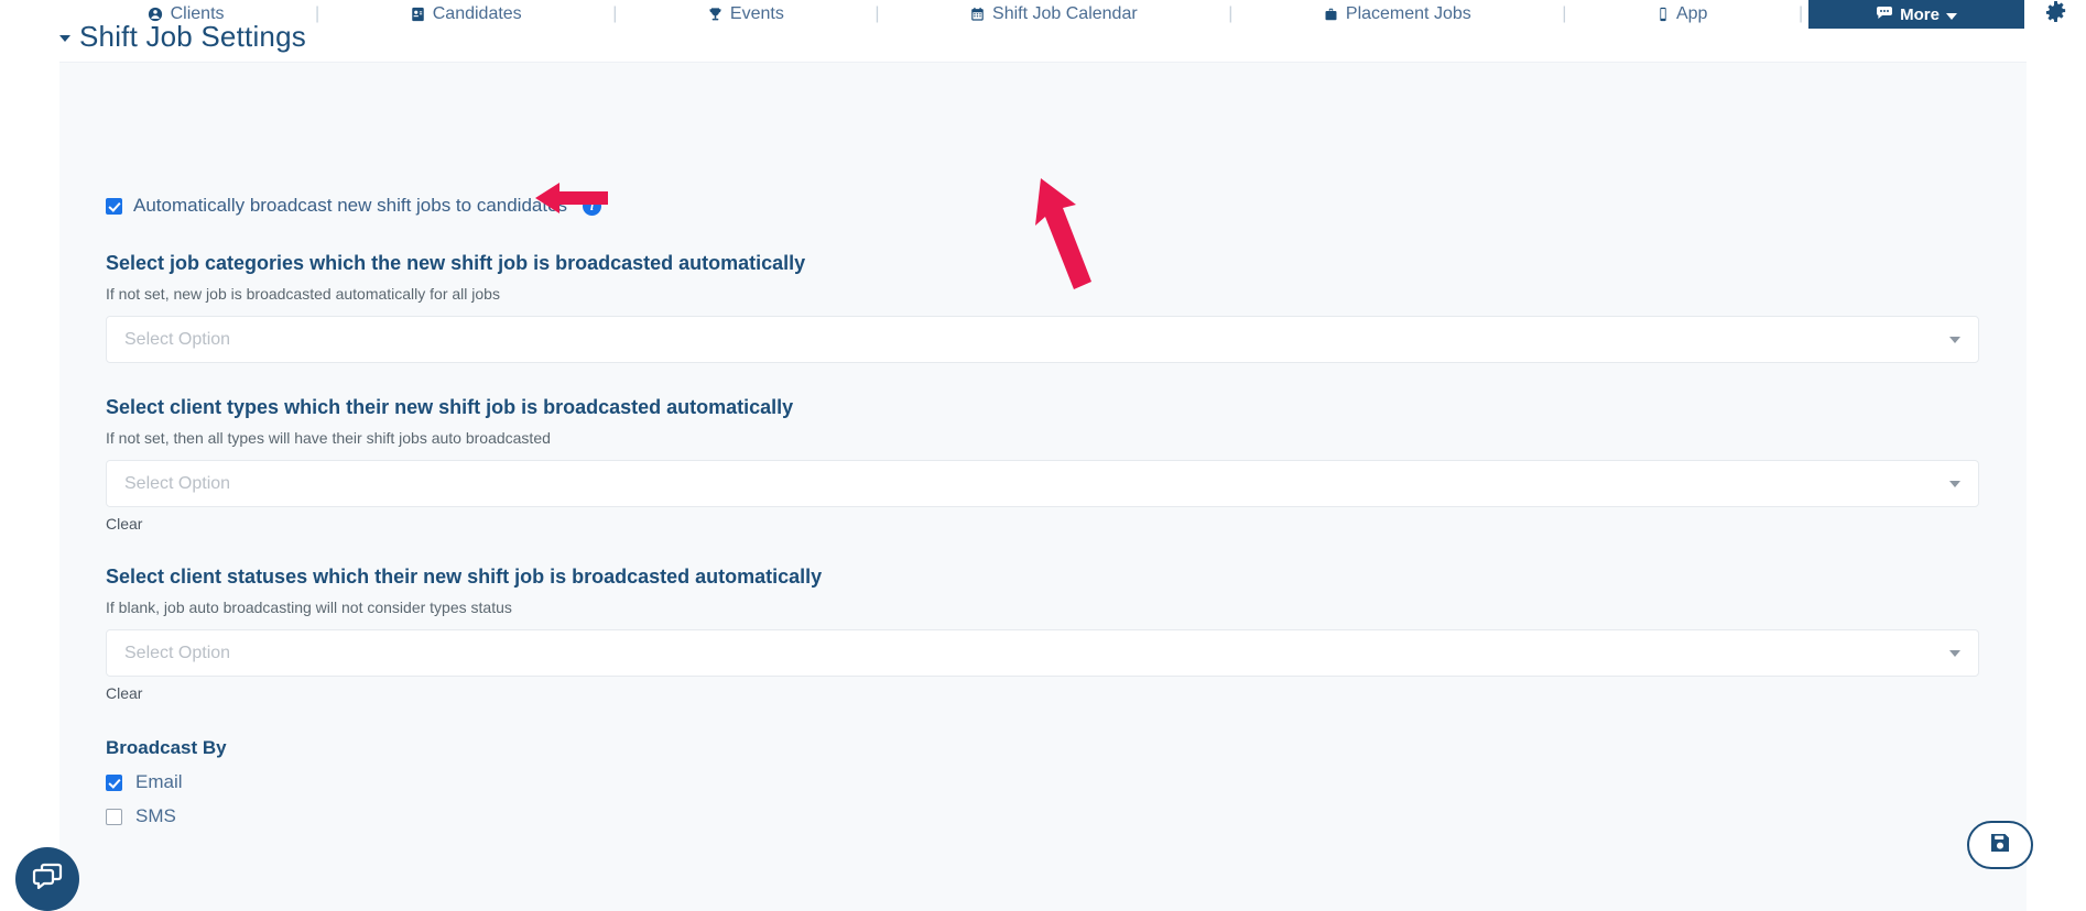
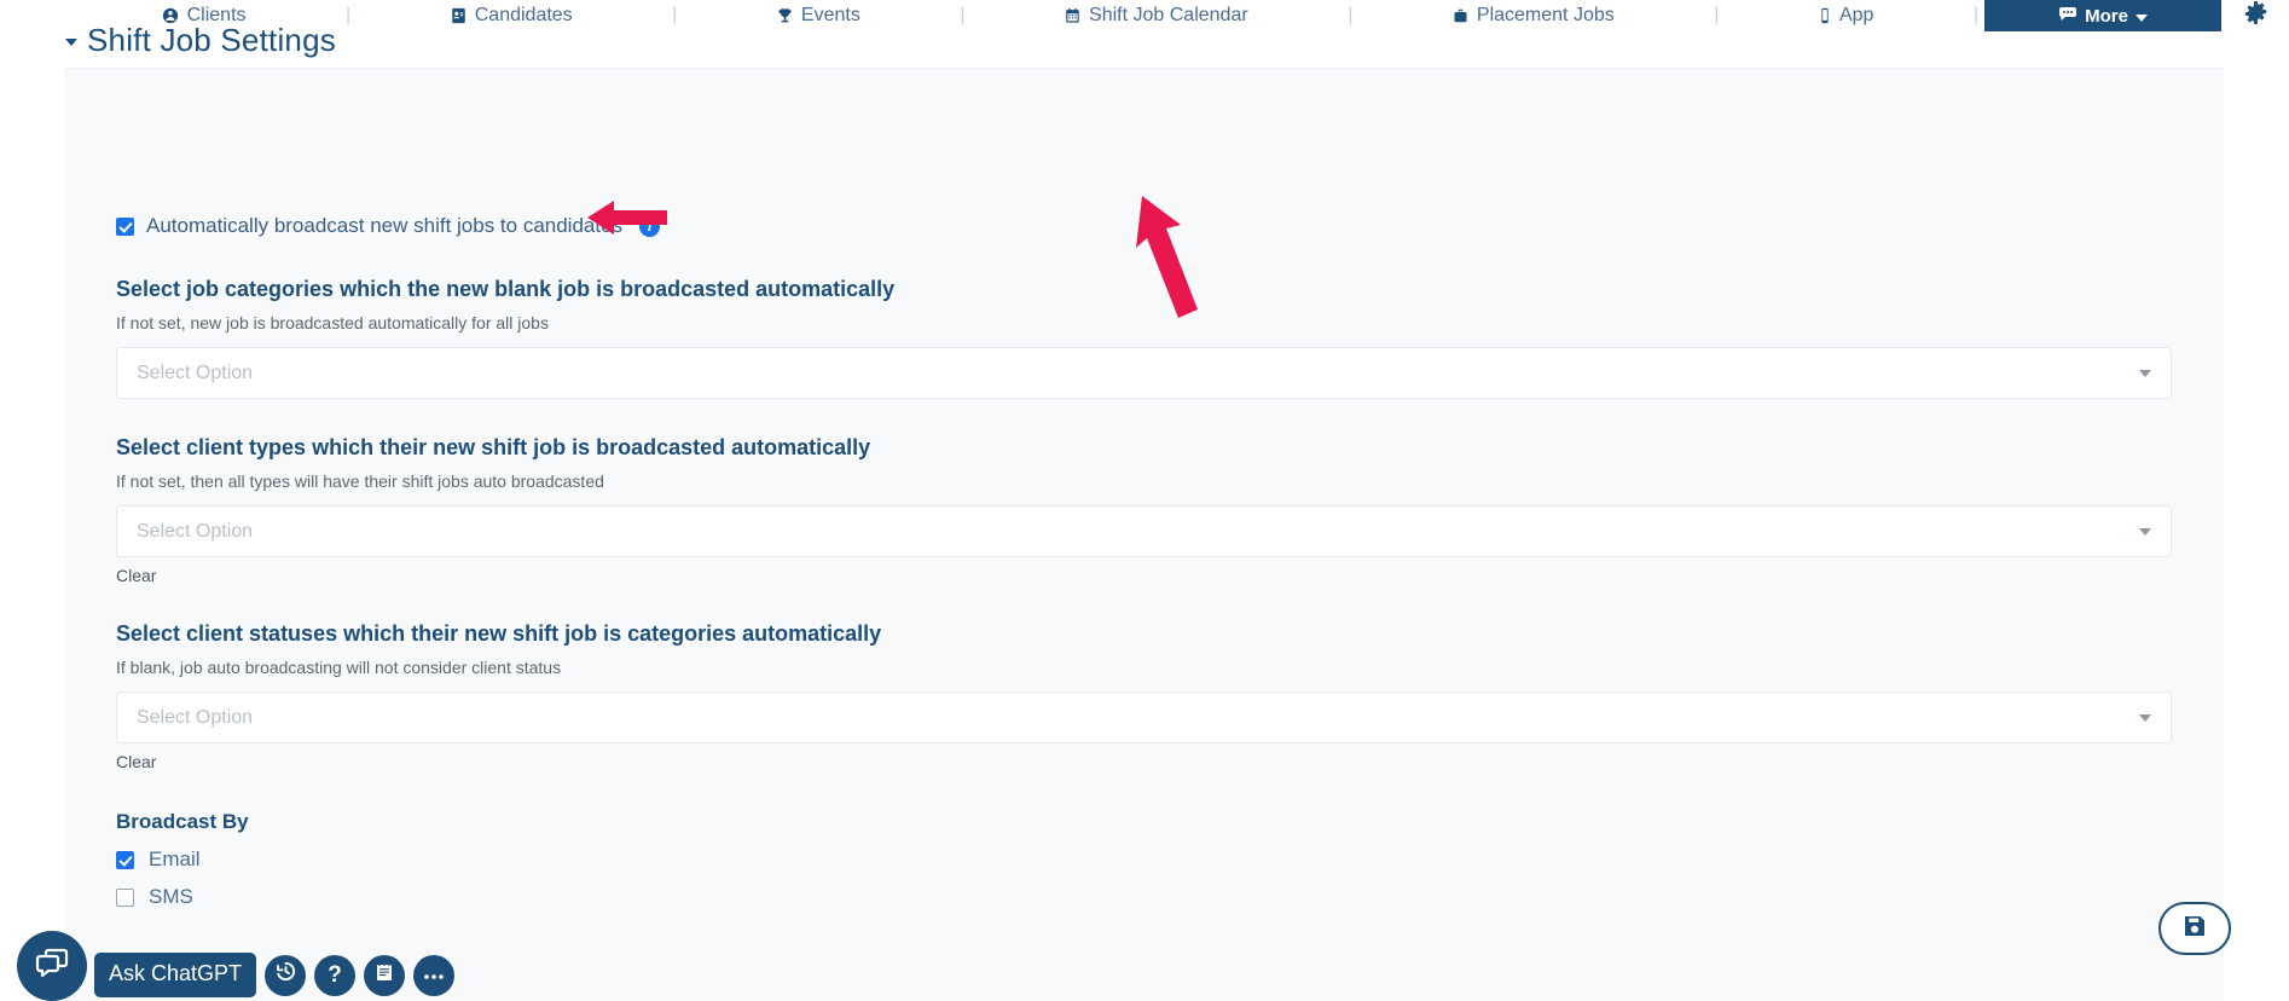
  Clients
  |
  Candidates
  |
  Events
  |
  Shift Job Calendar
  |
  Placement Jobs
  |
  App
  |
  More
  Shift Job Settings
  Automatically broadcast new shift jobs to candidats
  i
- Select job categories which the new shift job is broadcasted automatically
+ Select job categories which the new blank job is broadcasted automatically
  If not set, new job is broadcasted automatically for all jobs
  Select Option
  Select client types which their new shift job is broadcasted automatically
  If not set, then all types will have their shift jobs auto broadcasted
  Select Option
  Clear
- Select client statuses which their new shift job is broadcasted automatically
+ Select client statuses which their new shift job is categories automatically
- If blank, job auto broadcasting will not consider types status
+ If blank, job auto broadcasting will not consider client status
  Select Option
  Clear
  Broadcast By
  Email
  SMS
+ Ask ChatGPT
+ ?
